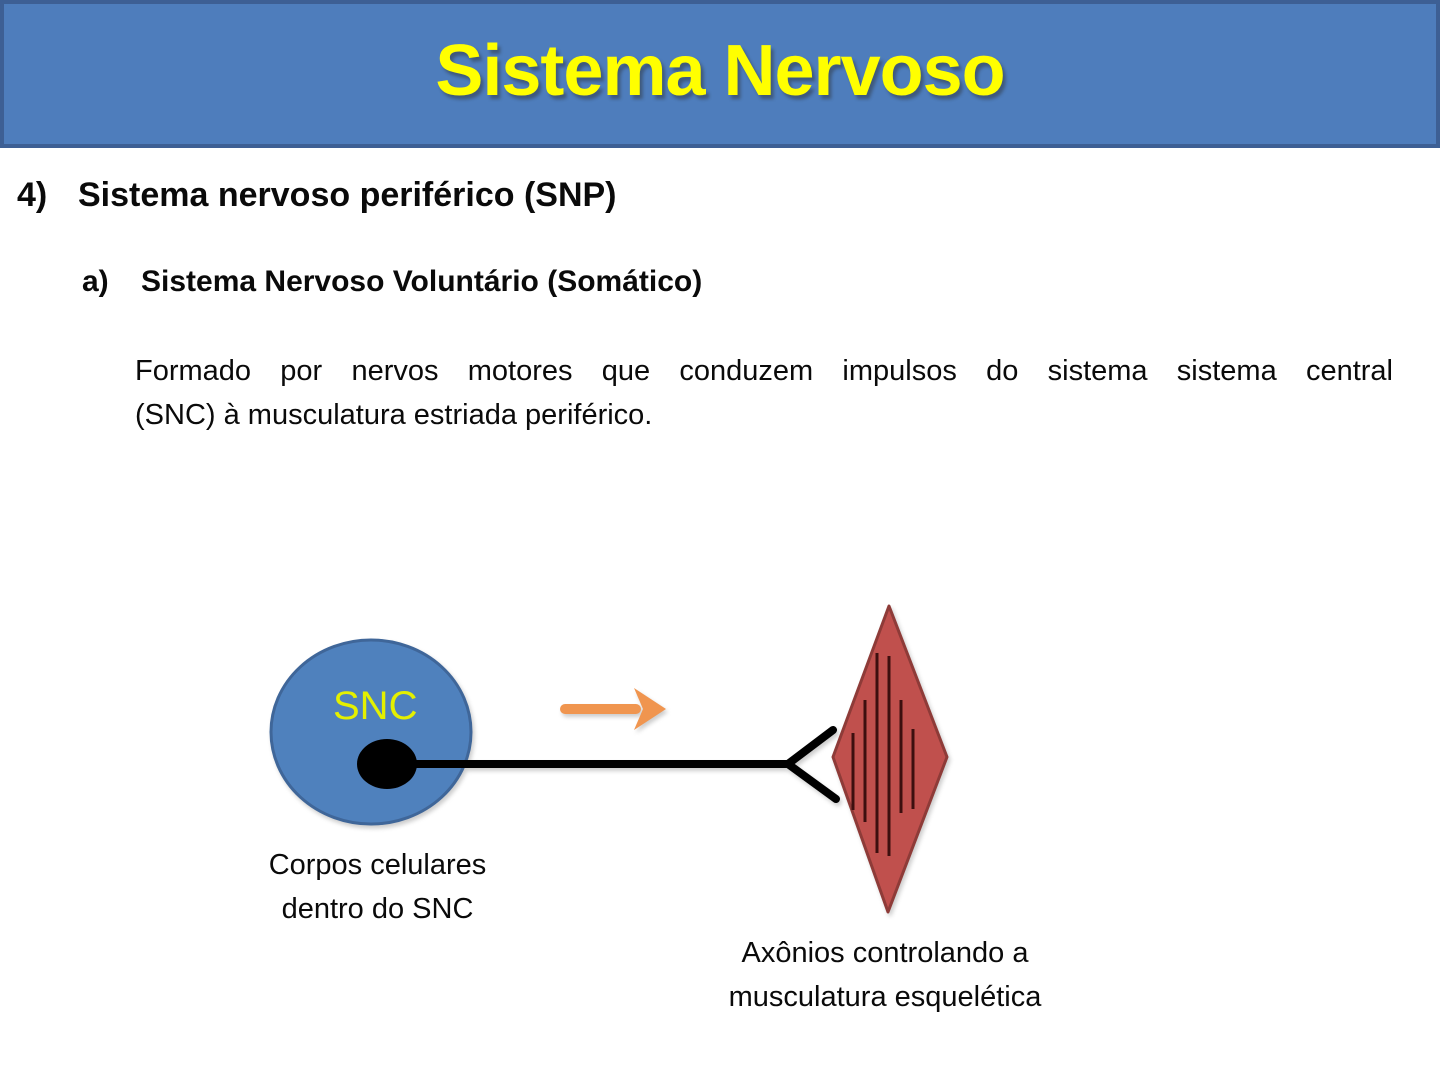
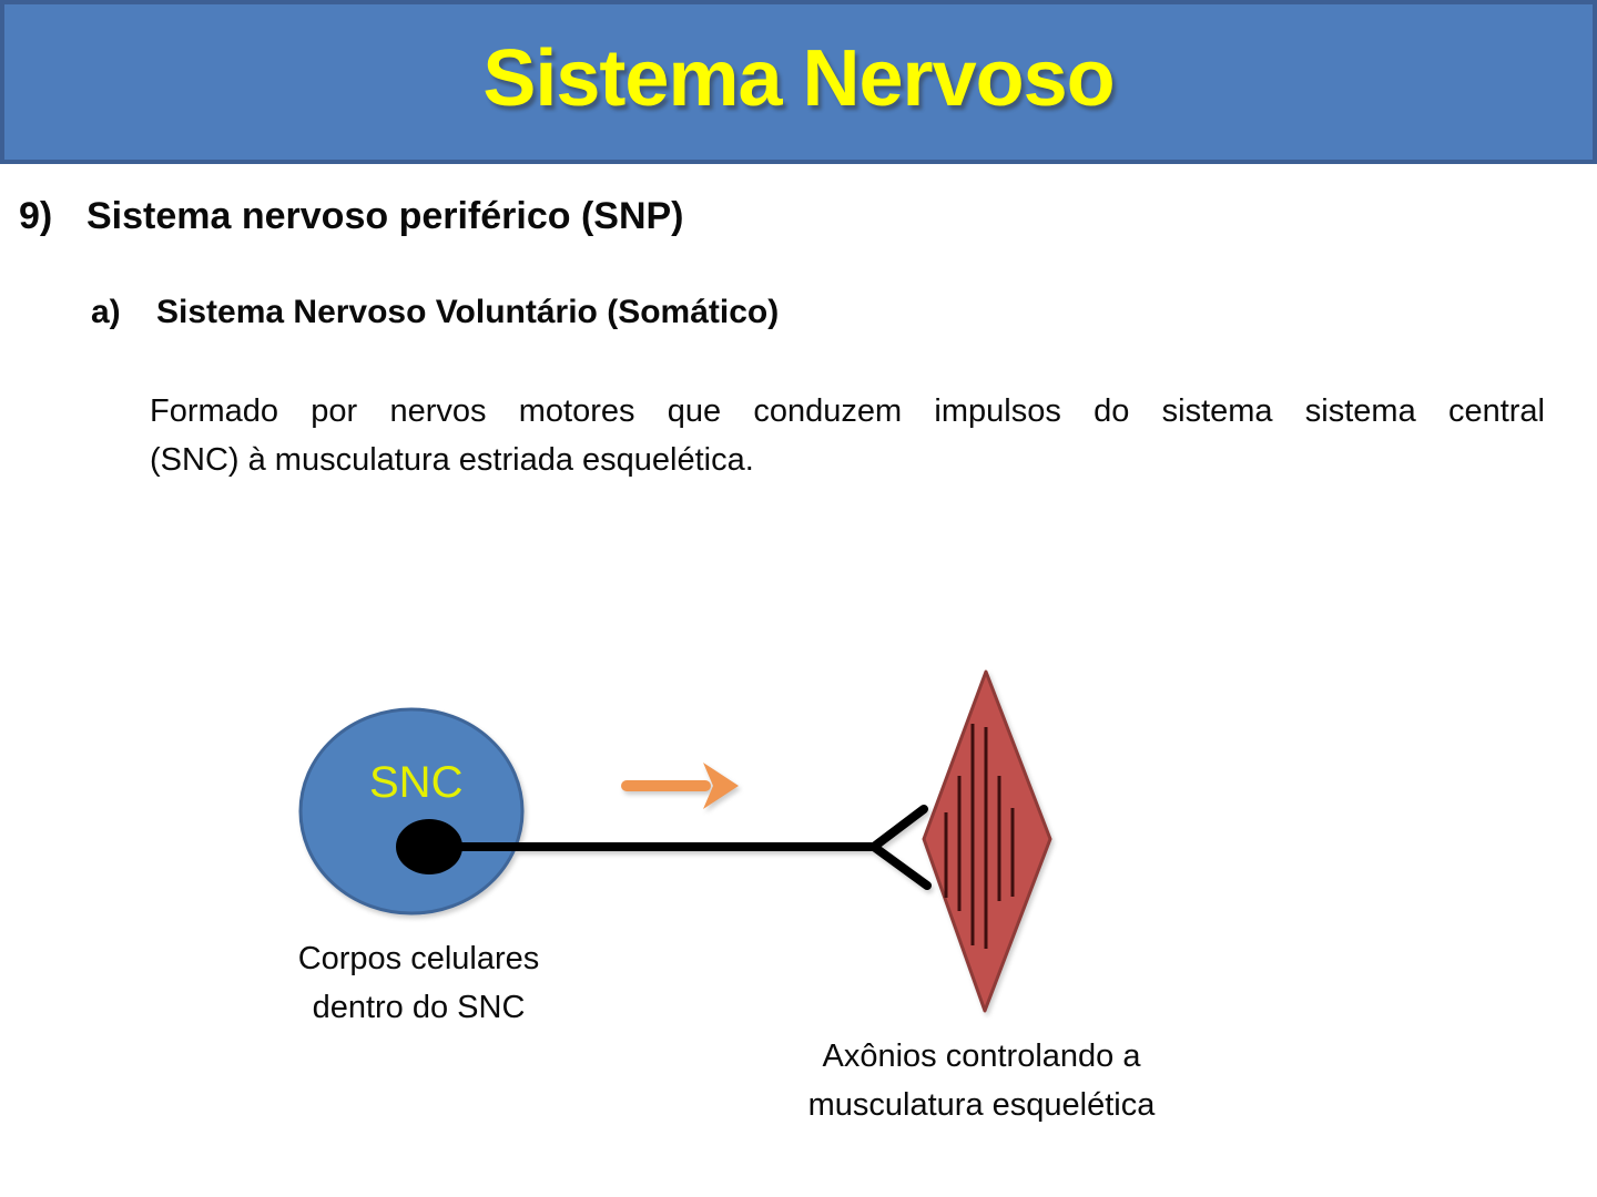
  Sistema Nervoso
- 4)
+ 9)
  Sistema nervoso periférico (SNP)
  a)
  Sistema Nervoso Voluntário (Somático)
  Formado por nervos motores que conduzem impulsos do sistema sistema central
- (SNC) à musculatura estriada periférico.
+ (SNC) à musculatura estriada esquelética.
  SNC
  Corpos celulares
  dentro do SNC
  Axônios controlando a
  musculatura esquelética
